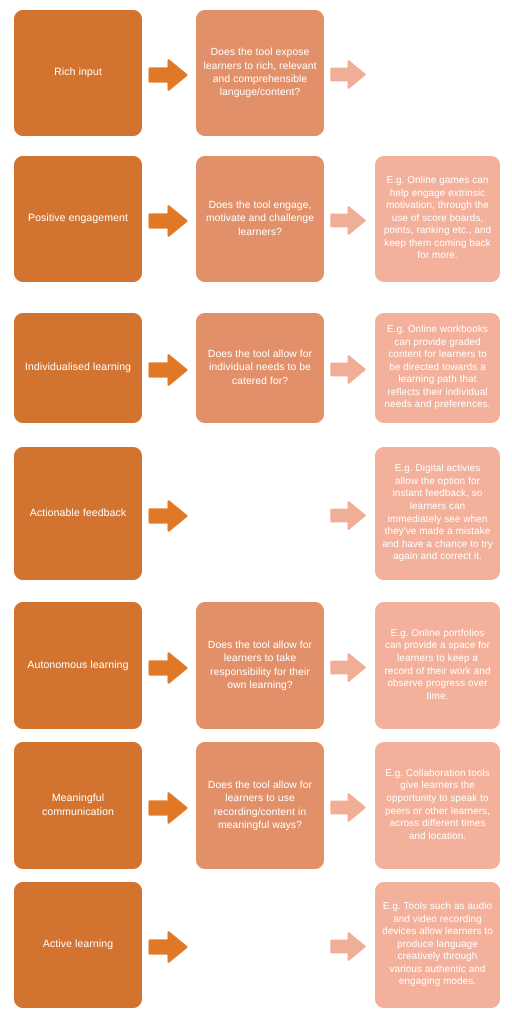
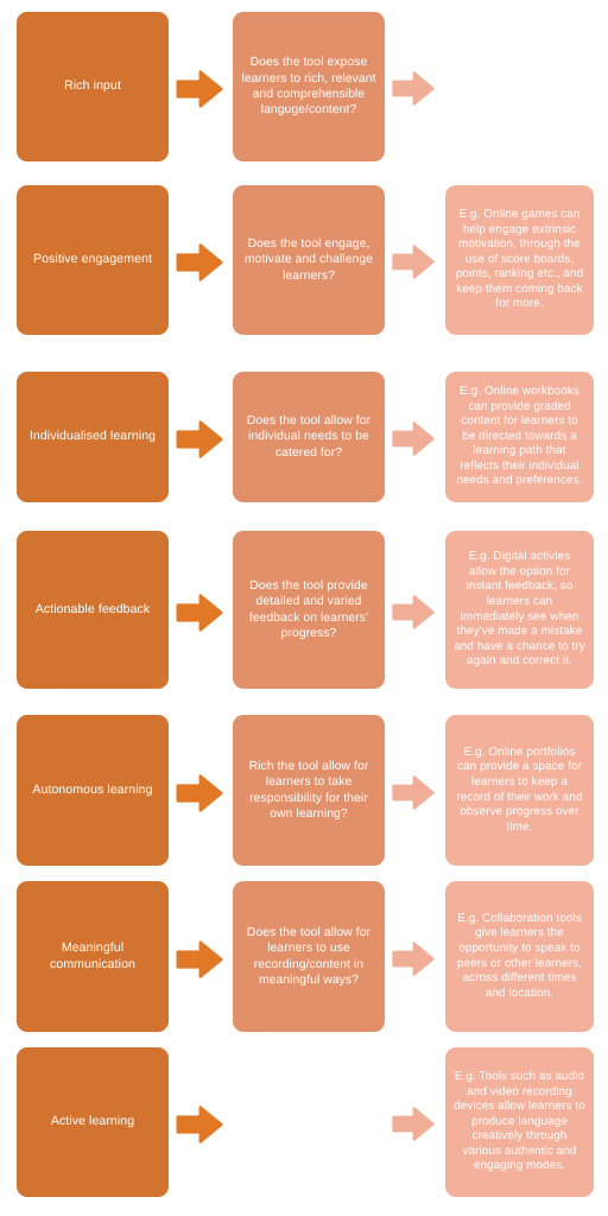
  Rich input
  Does the tool expose learners to rich, relevant and comprehensible languge/content?
  Positive engagement
  Does the tool engage, motivate and challenge learners?
  E.g. Online games can help engage extrinsic motivation, through the use of score boards, points, ranking etc., and keep them coming back for more.
  Individualised learning
  Does the tool allow for individual needs to be catered for?
  E.g. Online workbooks can provide graded content for learners to be directed towards a learning path that reflects their individual needs and preferences.
  Actionable feedback
+ Does the tool provide detailed and varied feedback on learners' progress?
  E.g. Digital activies allow the option for instant feedback, so learners can immediately see when they've made a mistake and have a chance to try again and correct it.
  Autonomous learning
- Does the tool allow for learners to take responsibility for their own learning?
+ Rich the tool allow for learners to take responsibility for their own learning?
  E.g. Online portfolios can provide a space for learners to keep a record of their work and observe progress over time.
  Meaningful communication
  Does the tool allow for learners to use recording/content in meaningful ways?
  E.g. Collaboration tools give learners the opportunity to speak to peers or other learners, across different times and location.
  Active learning
  E.g. Tools such as audio and video recording devices allow learners to produce language creatively through various authentic and engaging modes.
